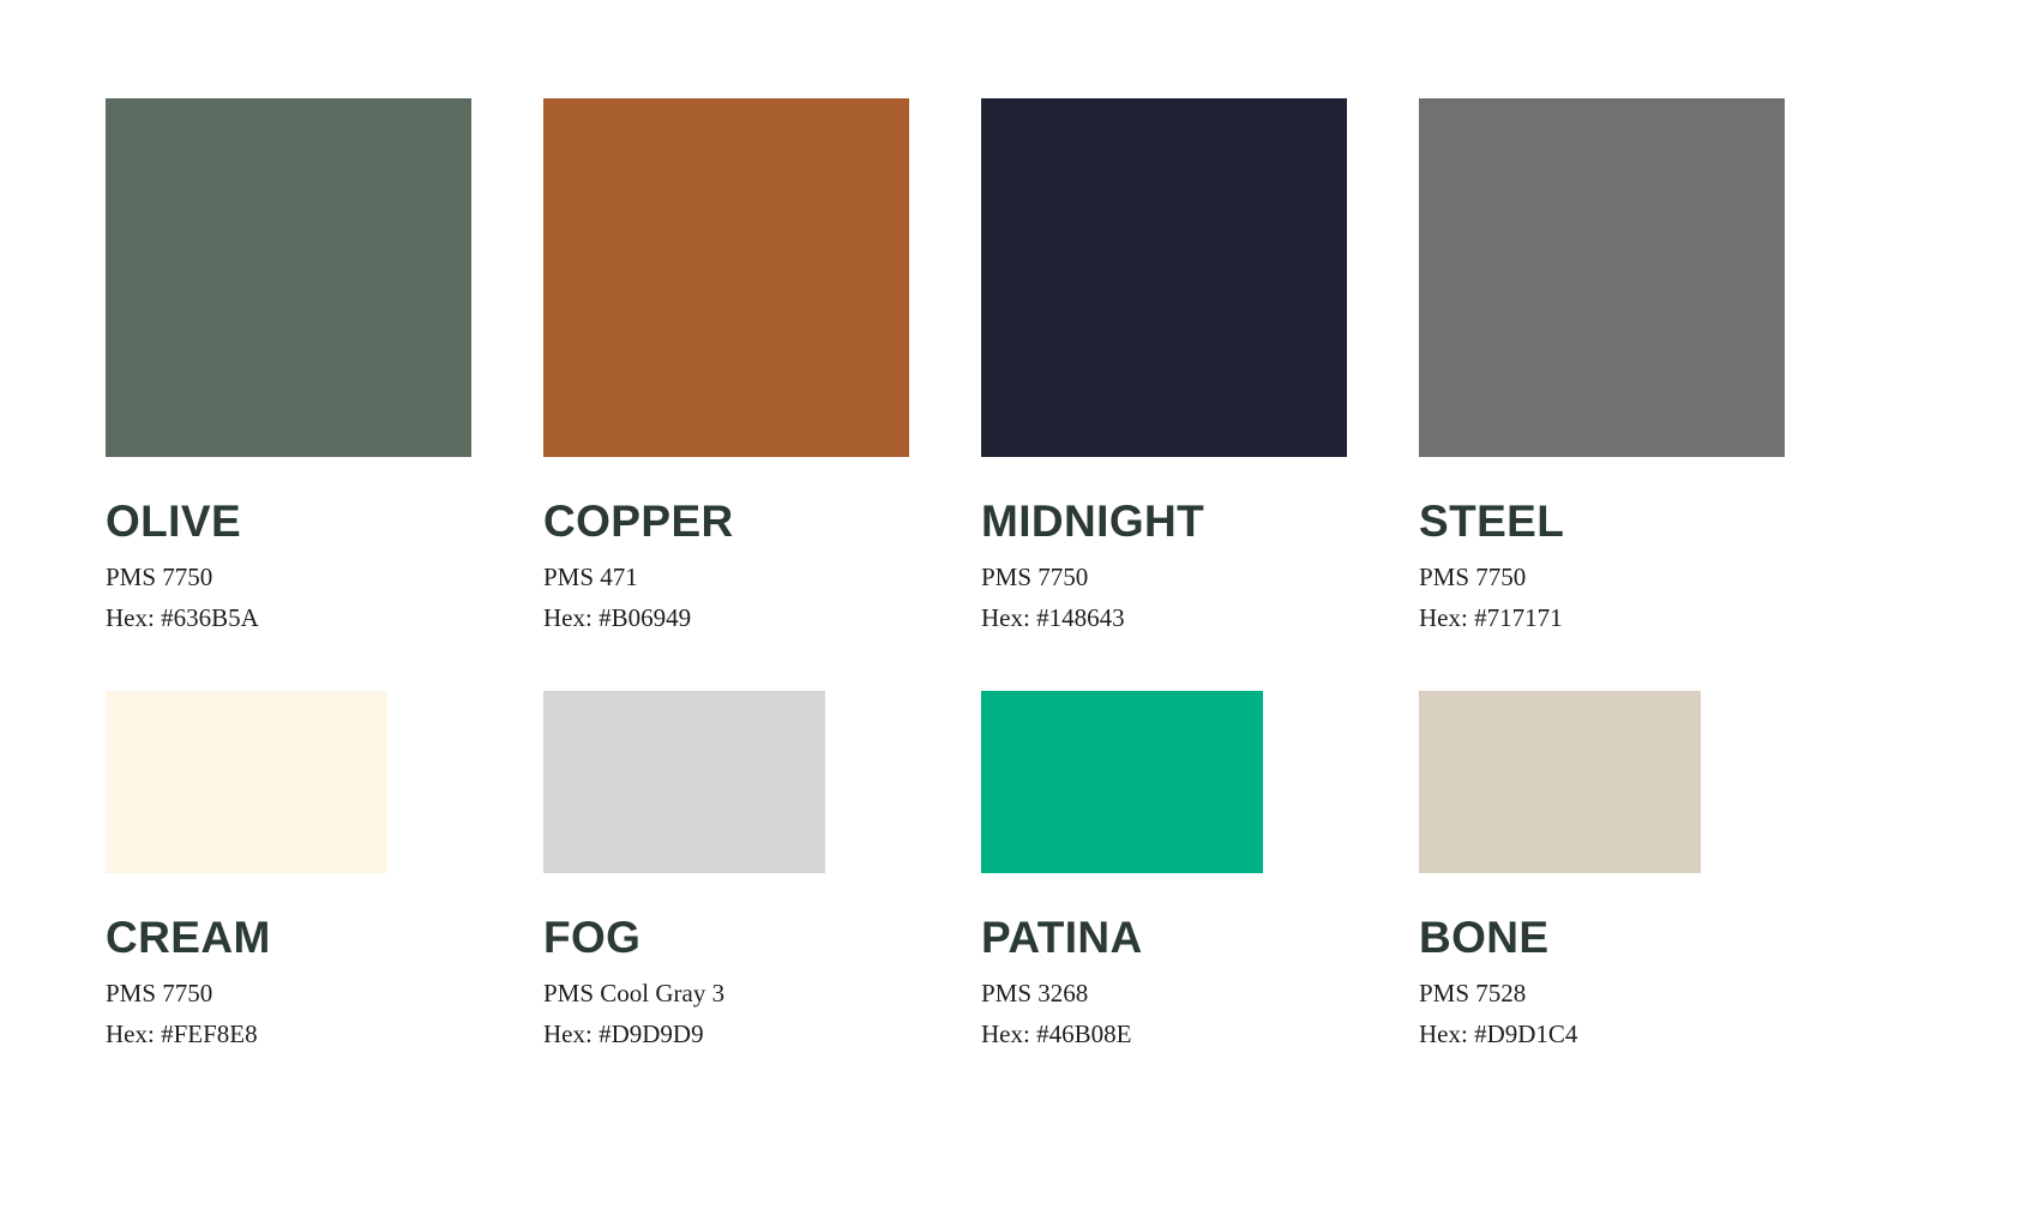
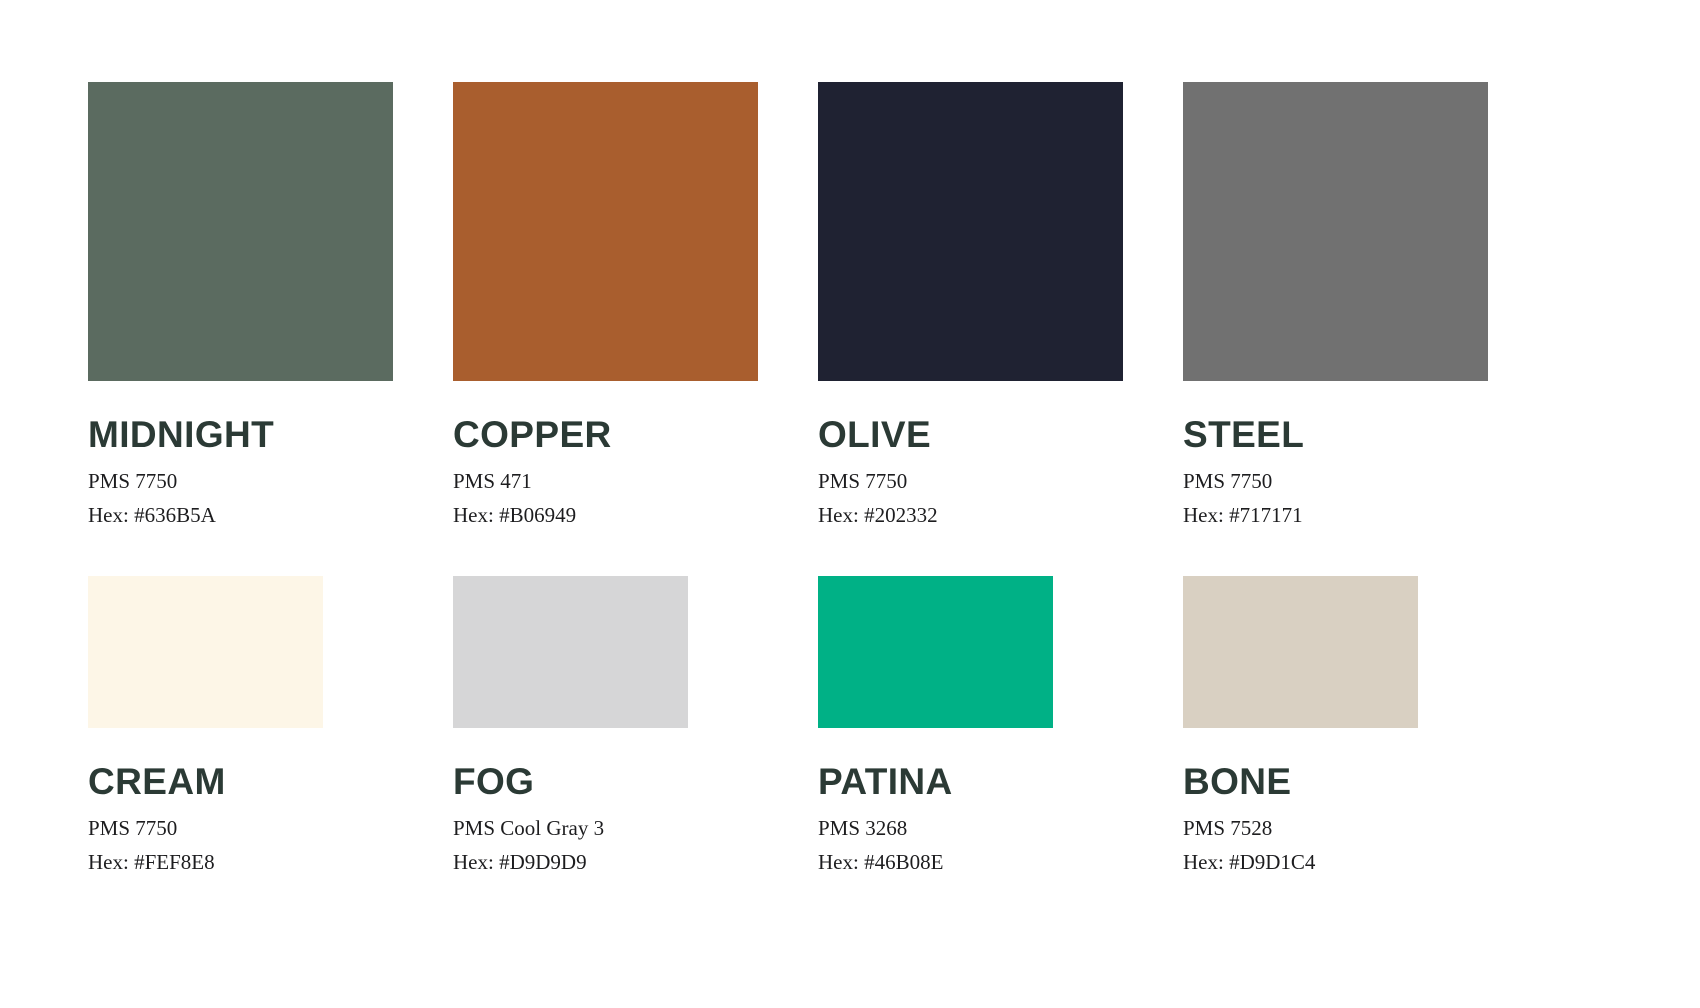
- OLIVE
+ MIDNIGHT
  PMS 7750
  Hex: #636B5A
  COPPER
  PMS 471
  Hex: #B06949
- MIDNIGHT
+ OLIVE
  PMS 7750
- Hex: #148643
+ Hex: #202332
  STEEL
  PMS 7750
  Hex: #717171
  CREAM
  PMS 7750
  Hex: #FEF8E8
  FOG
  PMS Cool Gray 3
  Hex: #D9D9D9
  PATINA
  PMS 3268
  Hex: #46B08E
  BONE
  PMS 7528
  Hex: #D9D1C4
